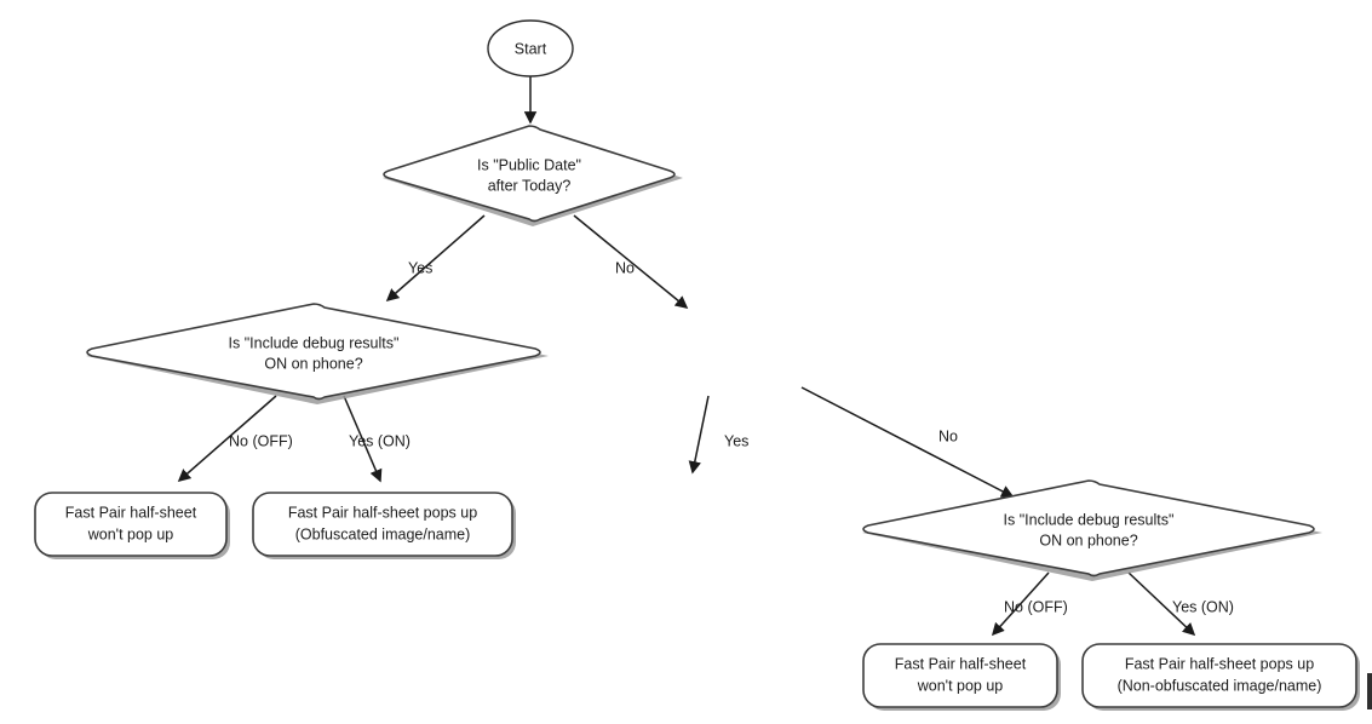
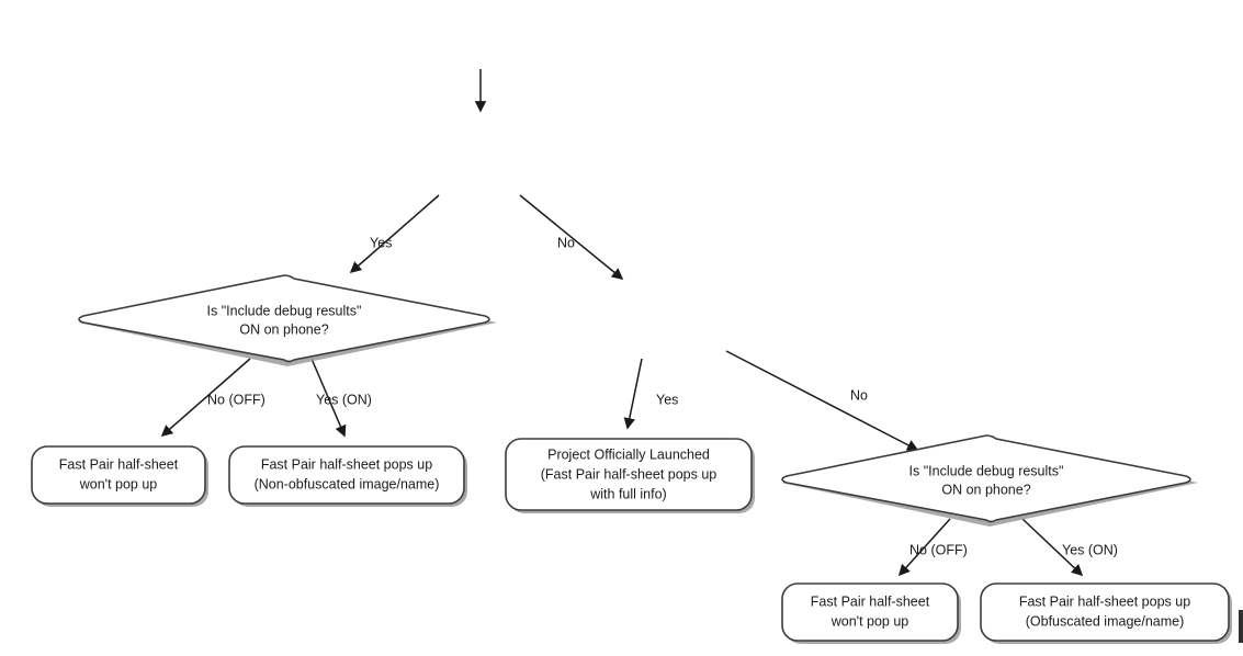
  Yes
  No
  No (OFF)
  Yes (ON)
  Yes
  No
  No (OFF)
  Yes (ON)
- Start
- Is "Public Date"
- after Today?
  Is "Include debug results"
  ON on phone?
  Is "Include debug results"
  ON on phone?
  Fast Pair half-sheet
  won't pop up
  Fast Pair half-sheet pops up
- (Obfuscated image/name)
+ (Non-obfuscated image/name)
+ Project Officially Launched
+ (Fast Pair half-sheet pops up
+ with full info)
  Fast Pair half-sheet
  won't pop up
  Fast Pair half-sheet pops up
- (Non-obfuscated image/name)
+ (Obfuscated image/name)
